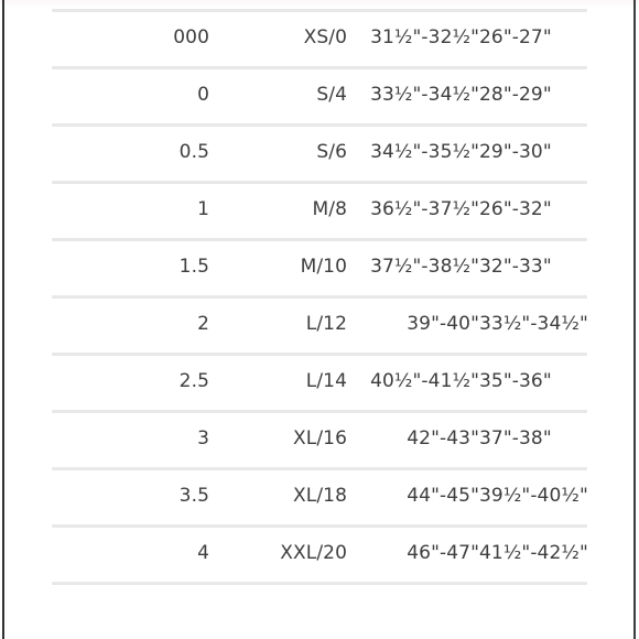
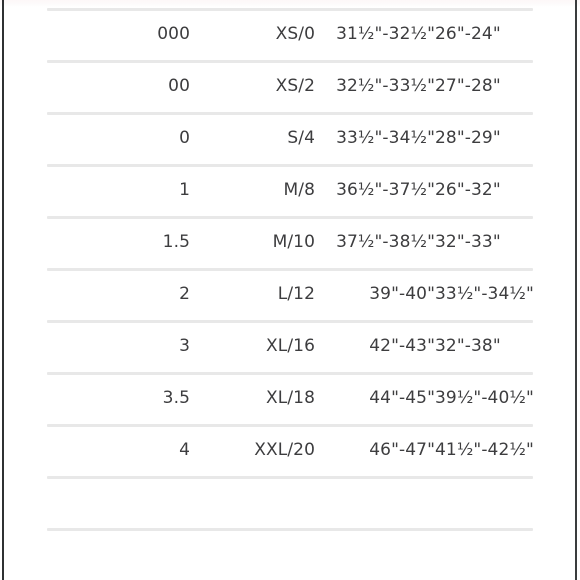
- 000	XS/0	31½"-32½"	26"-27"
+ 000	XS/0	31½"-32½"	26"-24"
+ 00	XS/2	32½"-33½"	27"-28"
  0	S/4	33½"-34½"	28"-29"
- 0.5	S/6	34½"-35½"	29"-30"
  1	M/8	36½"-37½"	26"-32"
  1.5	M/10	37½"-38½"	32"-33"
  2	L/12	39"-40"	33½"-34½"
- 2.5	L/14	40½"-41½"	35"-36"
- 3	XL/16	42"-43"	37"-38"
+ 3	XL/16	42"-43"	32"-38"
  3.5	XL/18	44"-45"	39½"-40½"
  4	XXL/20	46"-47"	41½"-42½"
